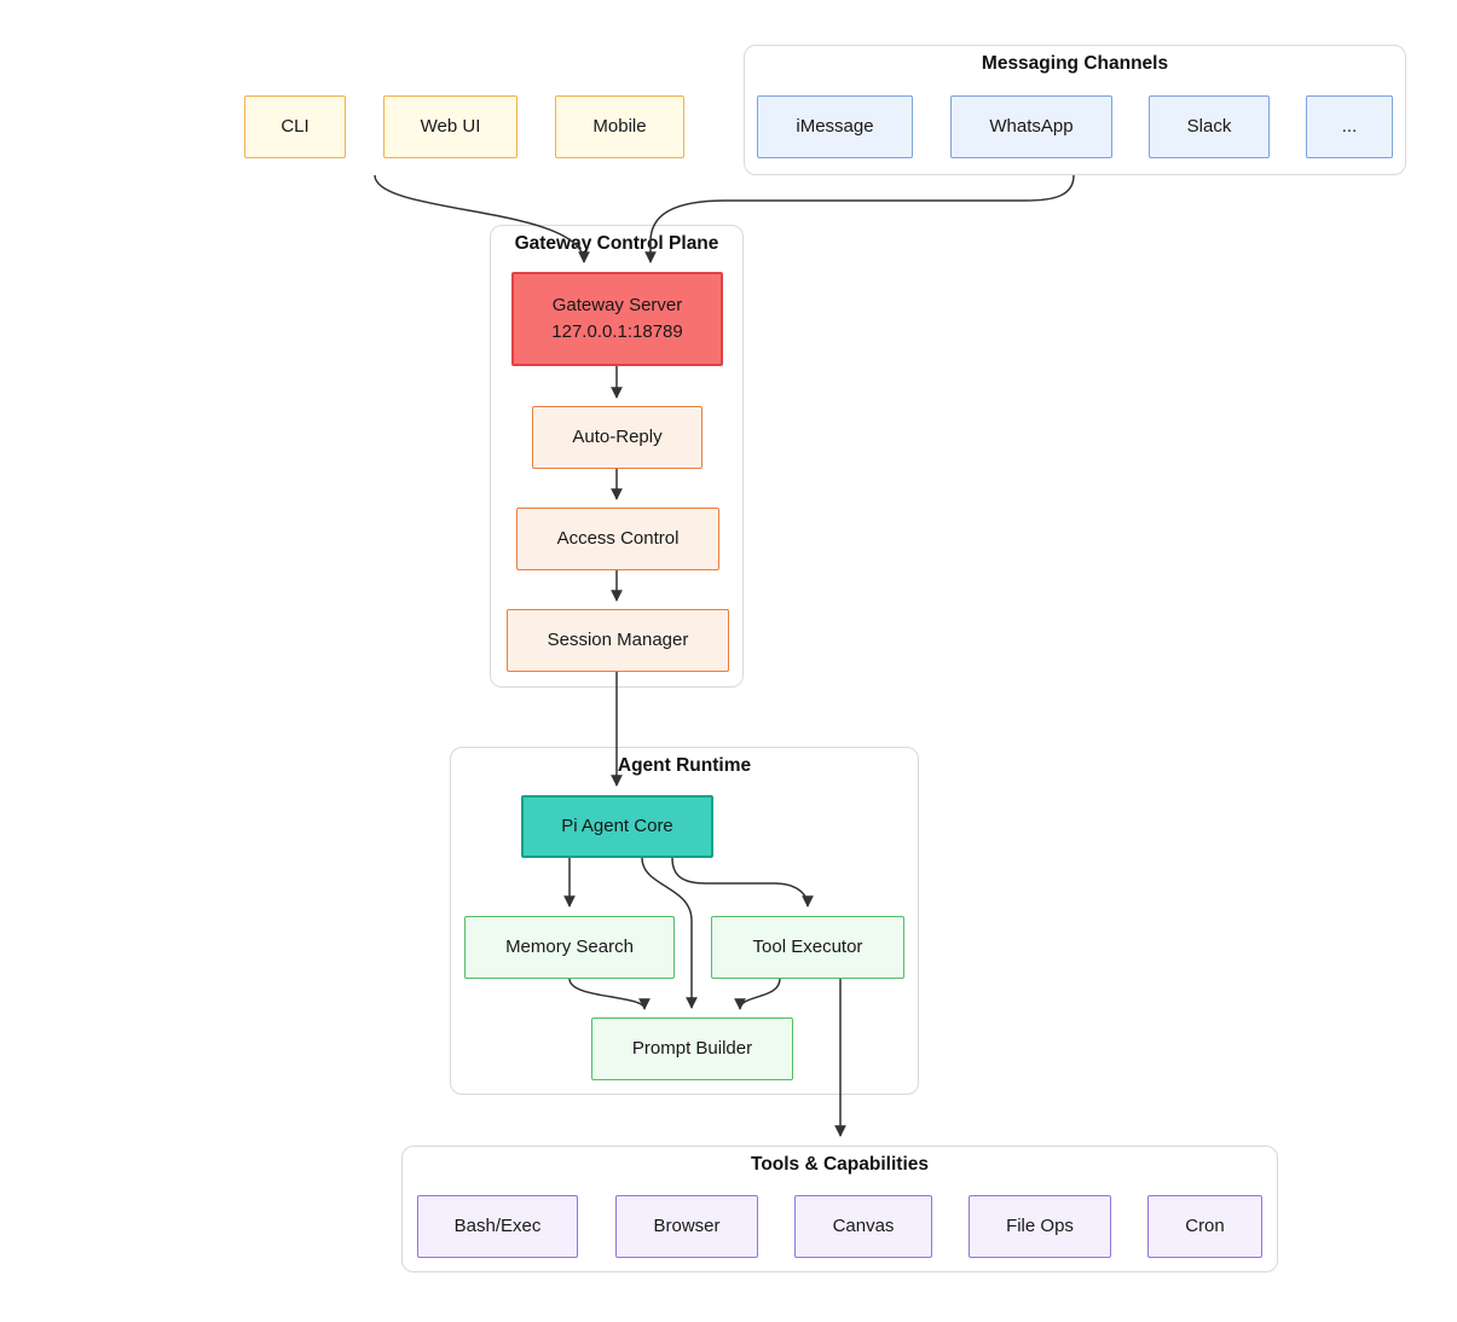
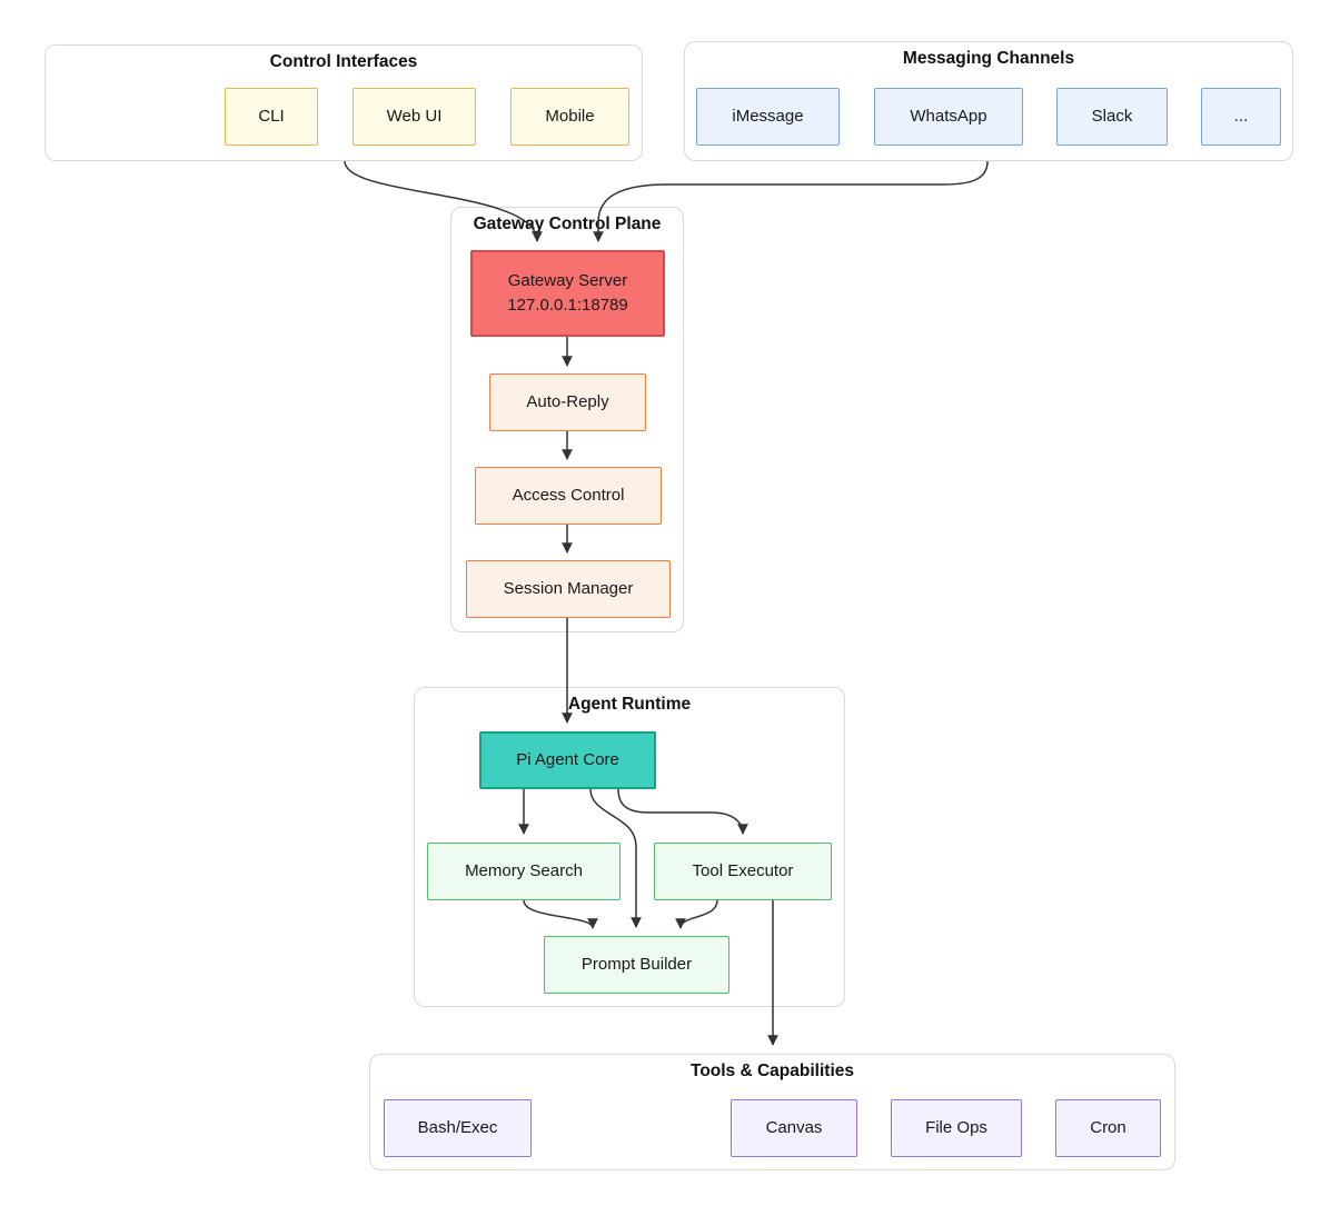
+ Control Interfaces
  Messaging Channels
  Gateway Control Plane
  Agent Runtime
  Tools & Capabilities
  CLI
  Web UI
  Mobile
  iMessage
  WhatsApp
  Slack
  ...
  Gateway Server
  127.0.0.1:18789
  Auto-Reply
  Access Control
  Session Manager
  Pi Agent Core
  Memory Search
  Tool Executor
  Prompt Builder
  Bash/Exec
- Browser
  Canvas
  File Ops
  Cron
